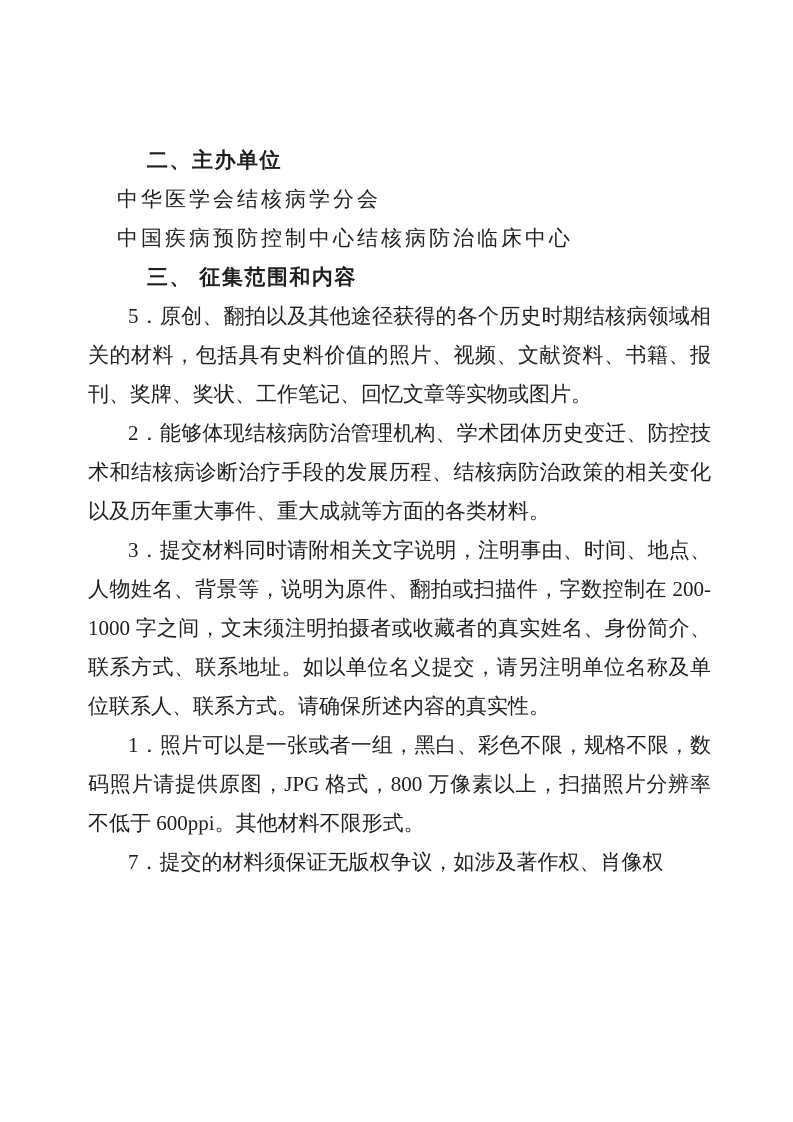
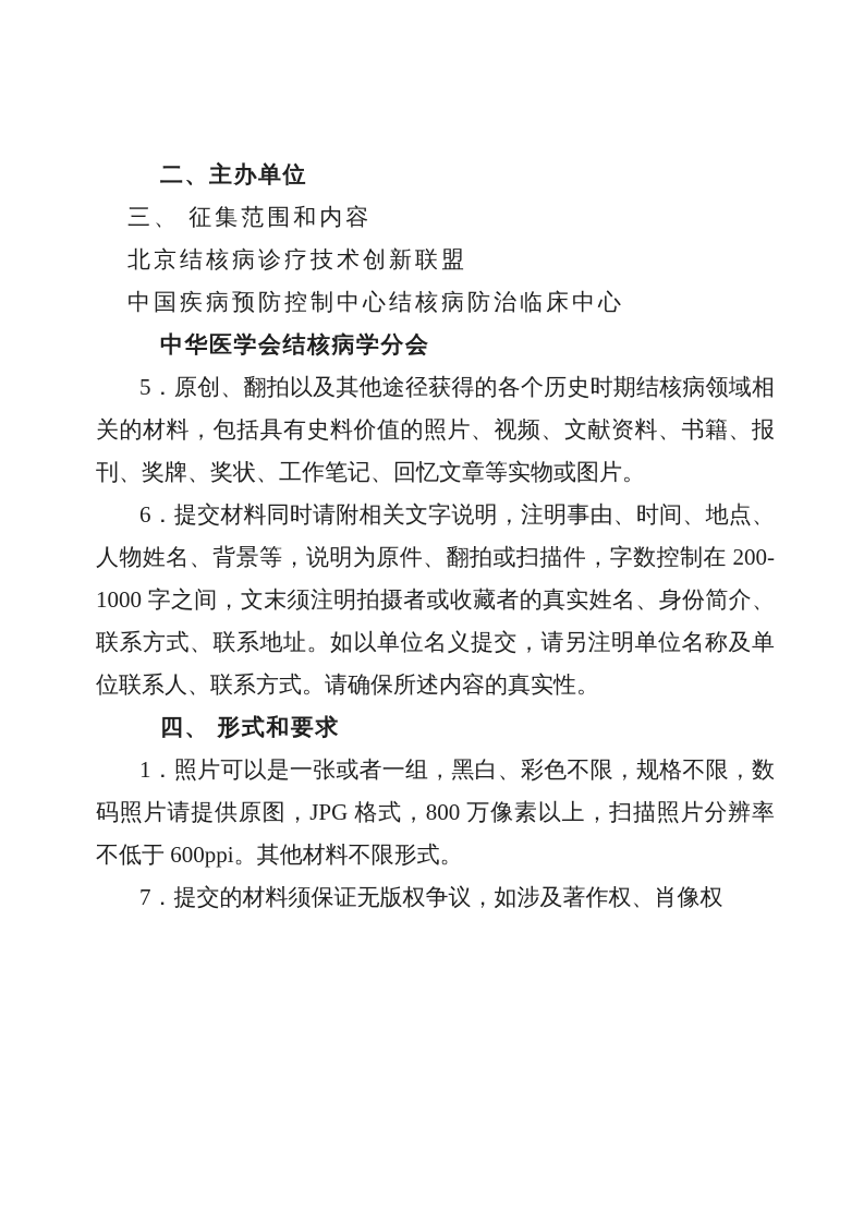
  二、主办单位
- 中华医学会结核病学分会
+ 三、 征集范围和内容
+ 北京结核病诊疗技术创新联盟
  中国疾病预防控制中心结核病防治临床中心
- 三、 征集范围和内容
+ 中华医学会结核病学分会
  5．原创、翻拍以及其他途径获得的各个历史时期结核病领域相关的材料，包括具有史料价值的照片、视频、文献资料、书籍、报刊、奖牌、奖状、工作笔记、回忆文章等实物或图片。
- 2．能够体现结核病防治管理机构、学术团体历史变迁、防控技术和结核病诊断治疗手段的发展历程、结核病防治政策的相关变化以及历年重大事件、重大成就等方面的各类材料。
- 3．提交材料同时请附相关文字说明，注明事由、时间、地点、人物姓名、背景等，说明为原件、翻拍或扫描件，字数控制在 200-1000 字之间，文末须注明拍摄者或收藏者的真实姓名、身份简介、联系方式、联系地址。如以单位名义提交，请另注明单位名称及单位联系人、联系方式。请确保所述内容的真实性。
+ 6．提交材料同时请附相关文字说明，注明事由、时间、地点、人物姓名、背景等，说明为原件、翻拍或扫描件，字数控制在 200-1000 字之间，文末须注明拍摄者或收藏者的真实姓名、身份简介、联系方式、联系地址。如以单位名义提交，请另注明单位名称及单位联系人、联系方式。请确保所述内容的真实性。
+ 四、 形式和要求
  1．照片可以是一张或者一组，黑白、彩色不限，规格不限，数码照片请提供原图，JPG 格式，800 万像素以上，扫描照片分辨率不低于 600ppi。其他材料不限形式。
  7．提交的材料须保证无版权争议，如涉及著作权、肖像权
